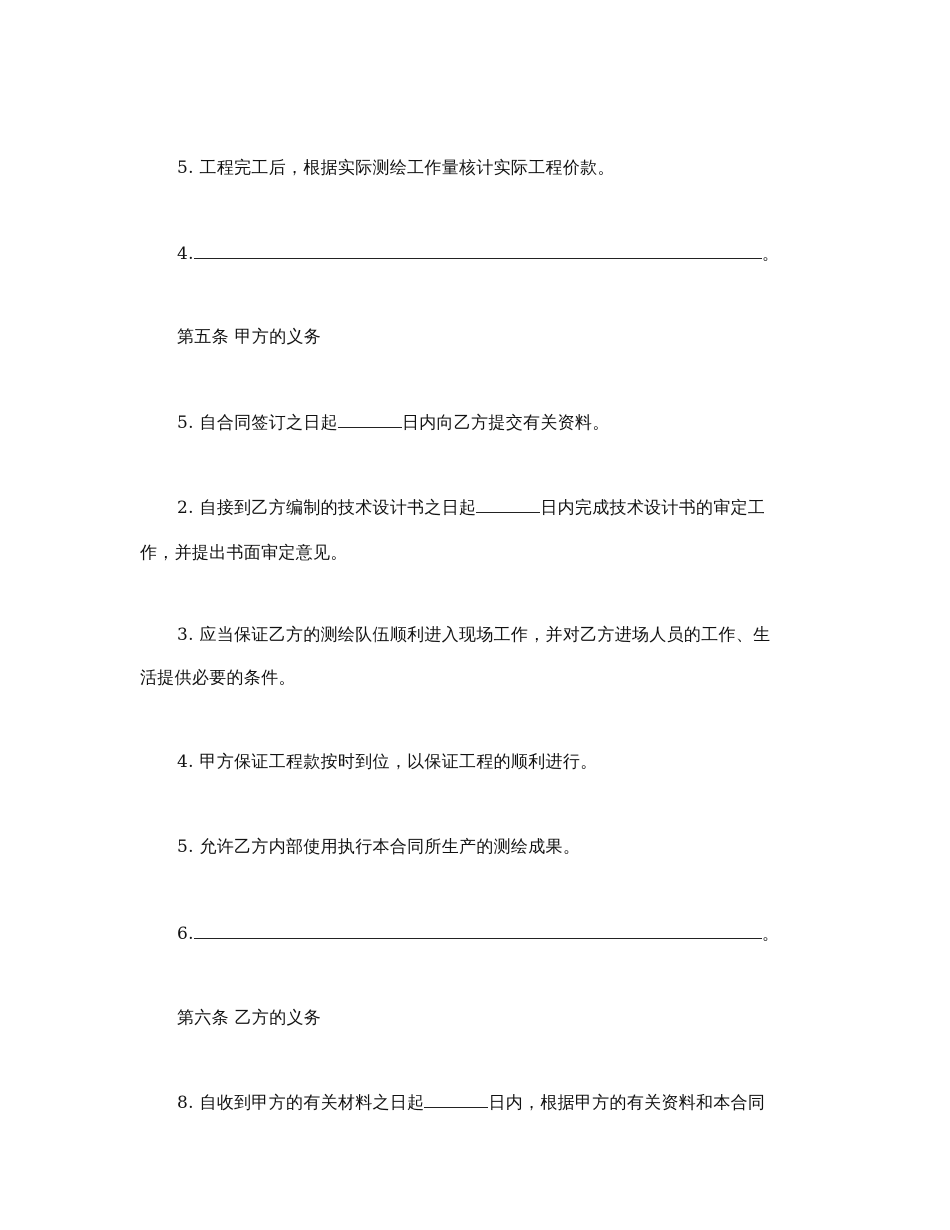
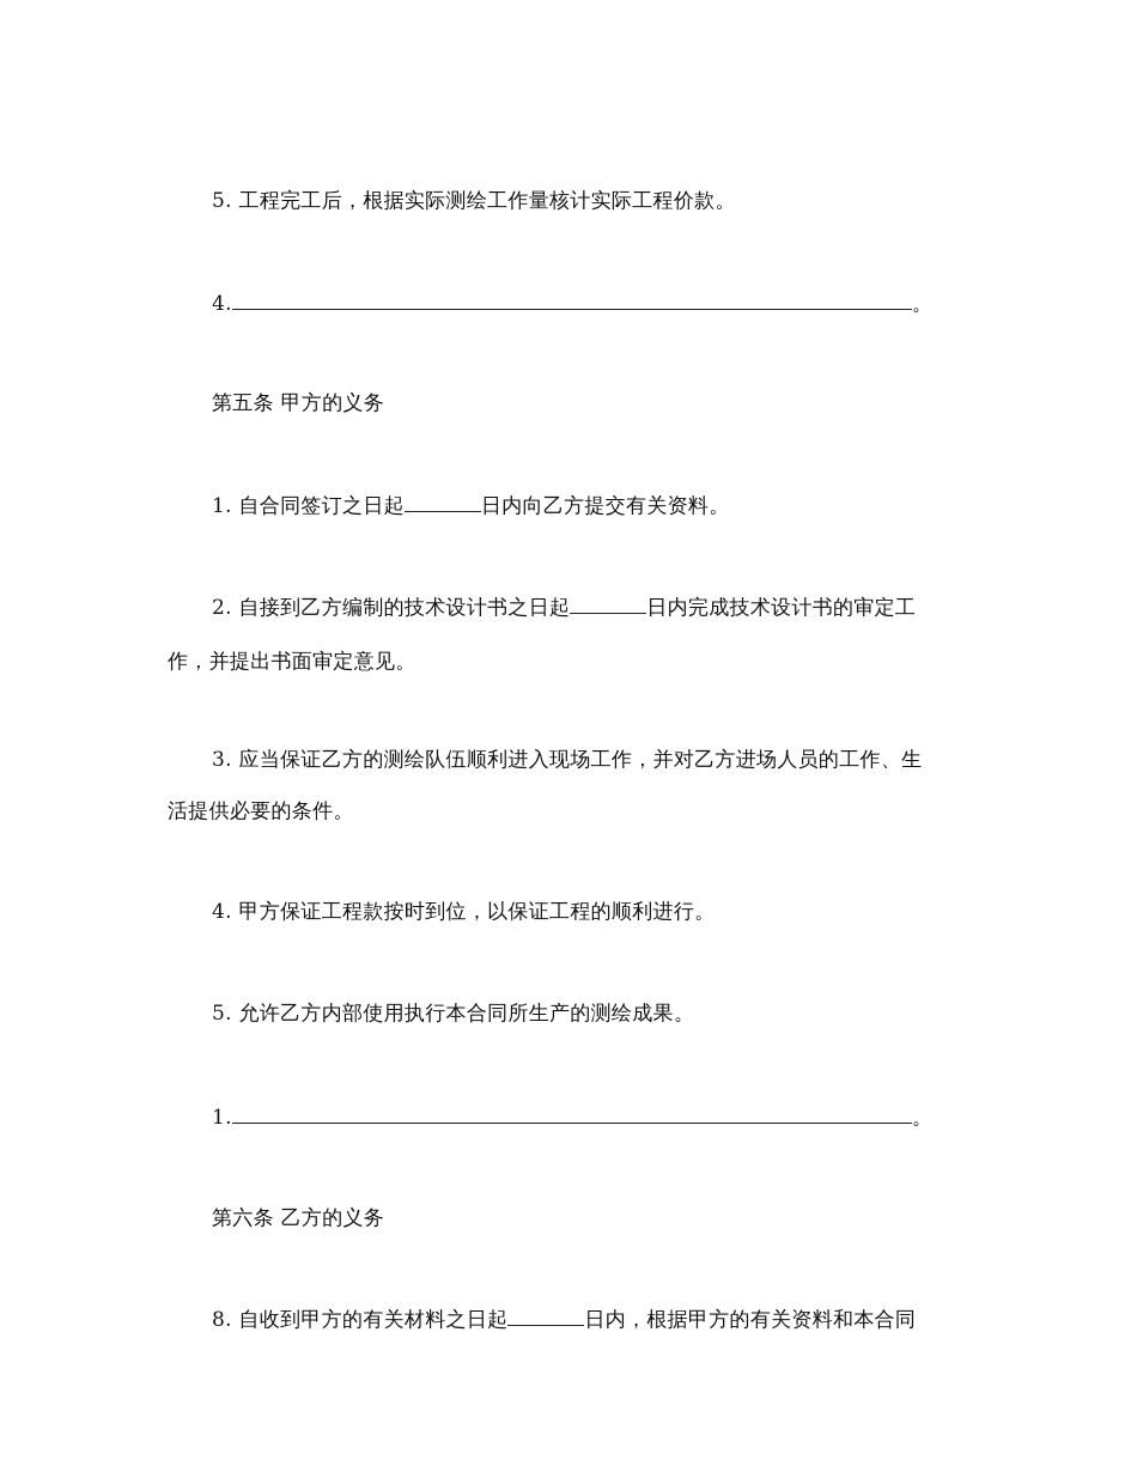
  5. 工程完工后，根据实际测绘工作量核计实际工程价款。
  4. 。
  第五条 甲方的义务
- 5. 自合同签订之日起 日内向乙方提交有关资料。
+ 1. 自合同签订之日起 日内向乙方提交有关资料。
  2. 自接到乙方编制的技术设计书之日起 日内完成技术设计书的审定工
  作，并提出书面审定意见。
  3. 应当保证乙方的测绘队伍顺利进入现场工作，并对乙方进场人员的工作、生
  活提供必要的条件。
  4. 甲方保证工程款按时到位，以保证工程的顺利进行。
  5. 允许乙方内部使用执行本合同所生产的测绘成果。
- 6. 。
+ 1. 。
  第六条 乙方的义务
  8. 自收到甲方的有关材料之日起 日内，根据甲方的有关资料和本合同
